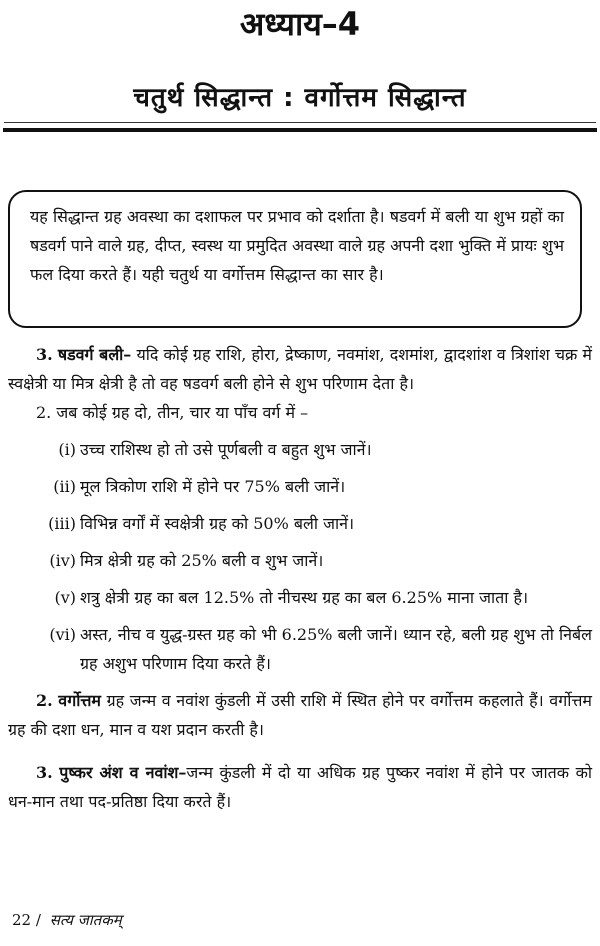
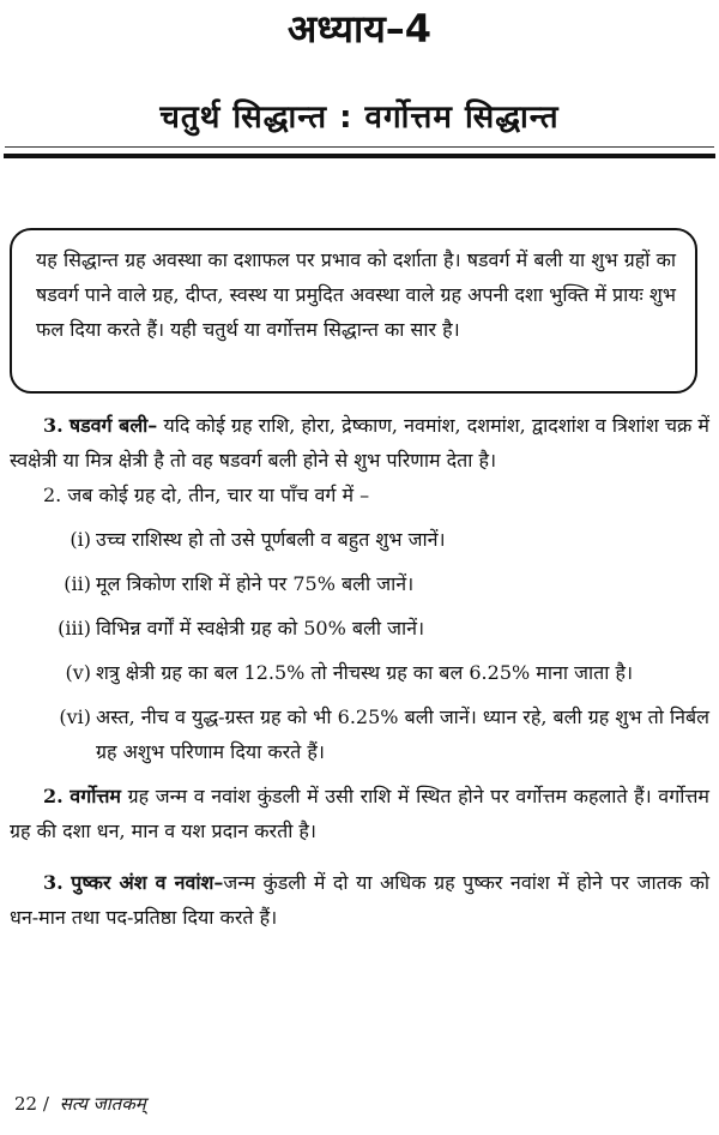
  अध्याय–4
  चतुर्थ सिद्धान्त : वर्गोत्तम सिद्धान्त
  यह सिद्धान्त ग्रह अवस्था का दशाफल पर प्रभाव को दर्शाता है। षडवर्ग में बली या शुभ ग्रहों का षडवर्ग पाने वाले ग्रह, दीप्त, स्वस्थ या प्रमुदित अवस्था वाले ग्रह अपनी दशा भुक्ति में प्रायः शुभ फल दिया करते हैं। यही चतुर्थ या वर्गोत्तम सिद्धान्त का सार है।
  3. षडवर्ग बली– यदि कोई ग्रह राशि, होरा, द्रेष्काण, नवमांश, दशमांश, द्वादशांश व त्रिशांश चक्र में स्वक्षेत्री या मित्र क्षेत्री है तो वह षडवर्ग बली होने से शुभ परिणाम देता है।
  2. जब कोई ग्रह दो, तीन, चार या पाँच वर्ग में –
  (i)
  उच्च राशिस्थ हो तो उसे पूर्णबली व बहुत शुभ जानें।
  (ii)
  मूल त्रिकोण राशि में होने पर 75% बली जानें।
  (iii)
  विभिन्न वर्गों में स्वक्षेत्री ग्रह को 50% बली जानें।
- (iv)
- मित्र क्षेत्री ग्रह को 25% बली व शुभ जानें।
  (v)
  शत्रु क्षेत्री ग्रह का बल 12.5% तो नीचस्थ ग्रह का बल 6.25% माना जाता है।
  (vi)
  अस्त, नीच व युद्ध-ग्रस्त ग्रह को भी 6.25% बली जानें। ध्यान रहे, बली ग्रह शुभ तो निर्बल ग्रह अशुभ परिणाम दिया करते हैं।
  2. वर्गोत्तम ग्रह जन्म व नवांश कुंडली में उसी राशि में स्थित होने पर वर्गोत्तम कहलाते हैं। वर्गोत्तम ग्रह की दशा धन, मान व यश प्रदान करती है।
  3. पुष्कर अंश व नवांश–जन्म कुंडली में दो या अधिक ग्रह पुष्कर नवांश में होने पर जातक को धन-मान तथा पद-प्रतिष्ठा दिया करते हैं।
  22 / सत्य जातकम्
